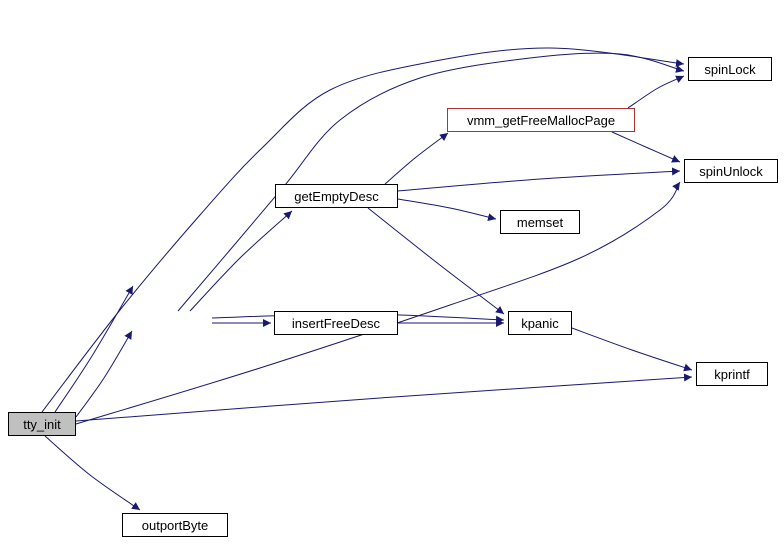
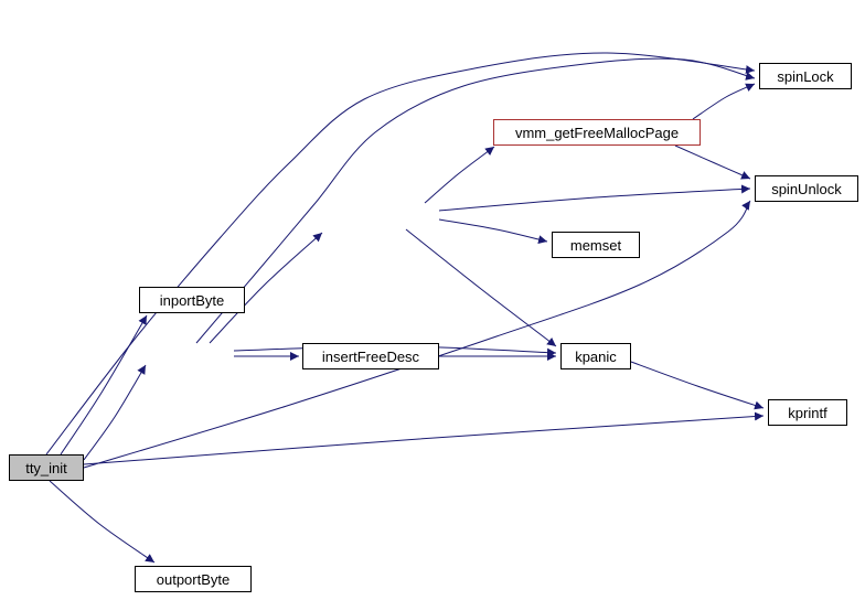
  tty_init
  outportByte
+ inportByte
  insertFreeDesc
- getEmptyDesc
  vmm_getFreeMallocPage
  memset
  kpanic
  spinLock
  spinUnlock
  kprintf
